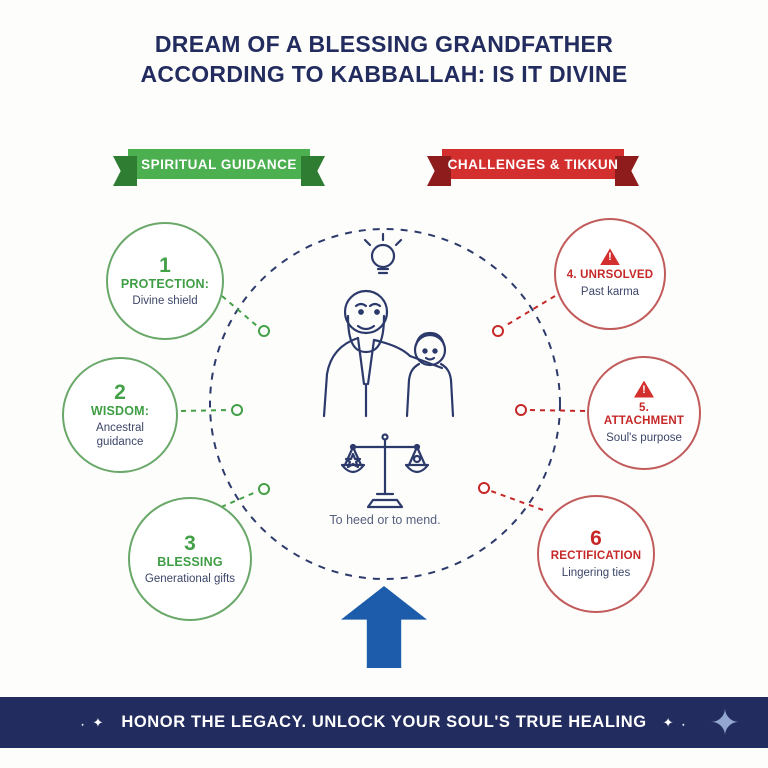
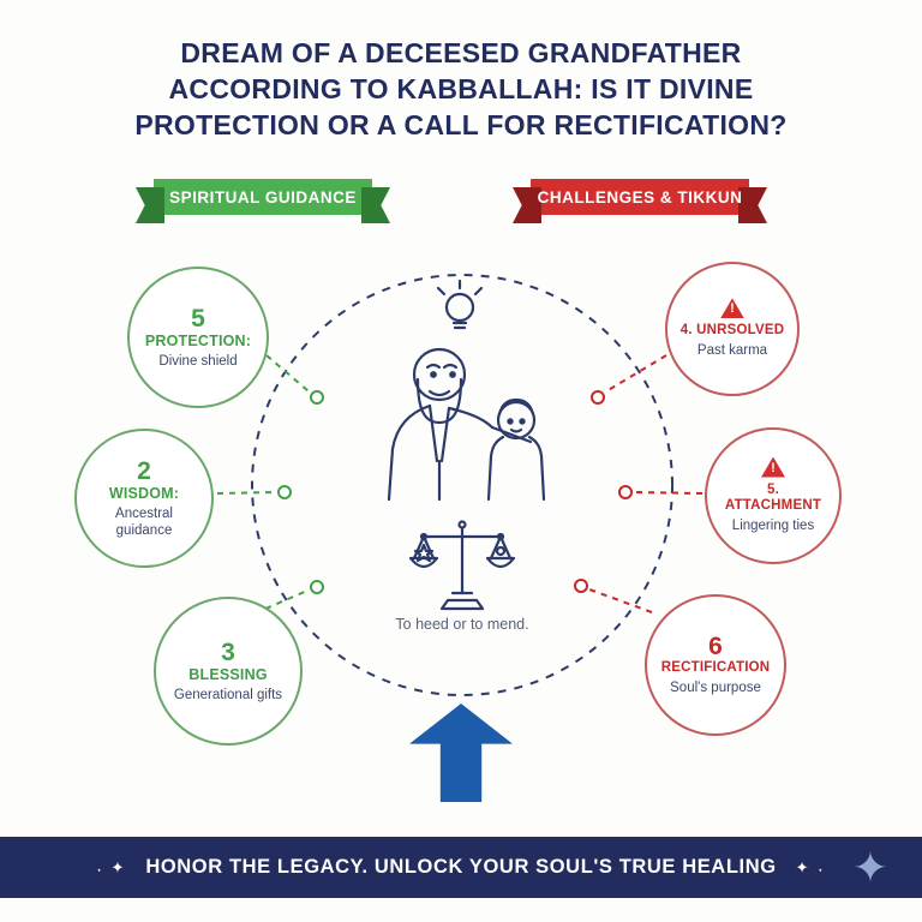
- DREAM OF A BLESSING GRANDFATHER
+ DREAM OF A DECEESED GRANDFATHER
  ACCORDING TO KABBALLAH: IS IT DIVINE
+ PROTECTION OR A CALL FOR RECTIFICATION?
  SPIRITUAL GUIDANCE
  CHALLENGES & TIKKUN
- 1
+ 5
  PROTECTION:
  Divine shield
  2
  WISDOM:
  Ancestral guidance
  3
  BLESSING
  Generational gifts
  4. UNRSOLVED
  Past karma
  5. ATTACHMENT
- Soul's purpose
+ Lingering ties
  6
  RECTIFICATION
- Lingering ties
+ Soul's purpose
  To heed or to mend.
  ˖ ✦
  HONOR THE LEGACY. UNLOCK YOUR SOUL'S TRUE HEALING
  ✦ ˖
  ✦
